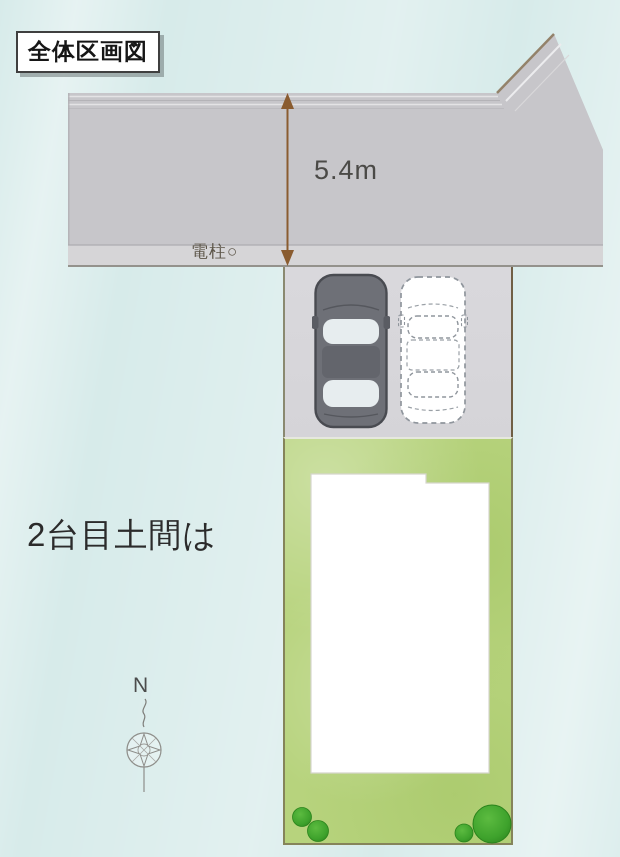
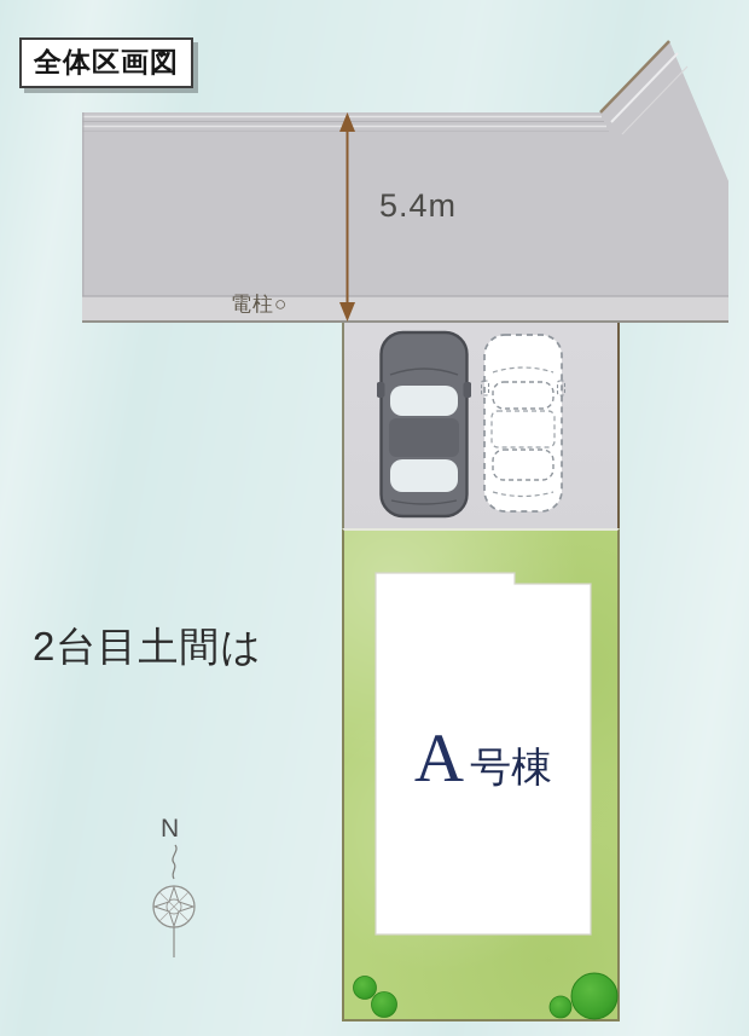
  全体区画図
  5.4m
  電柱○
+ A
+ 号棟
  2台目土間は
  N
